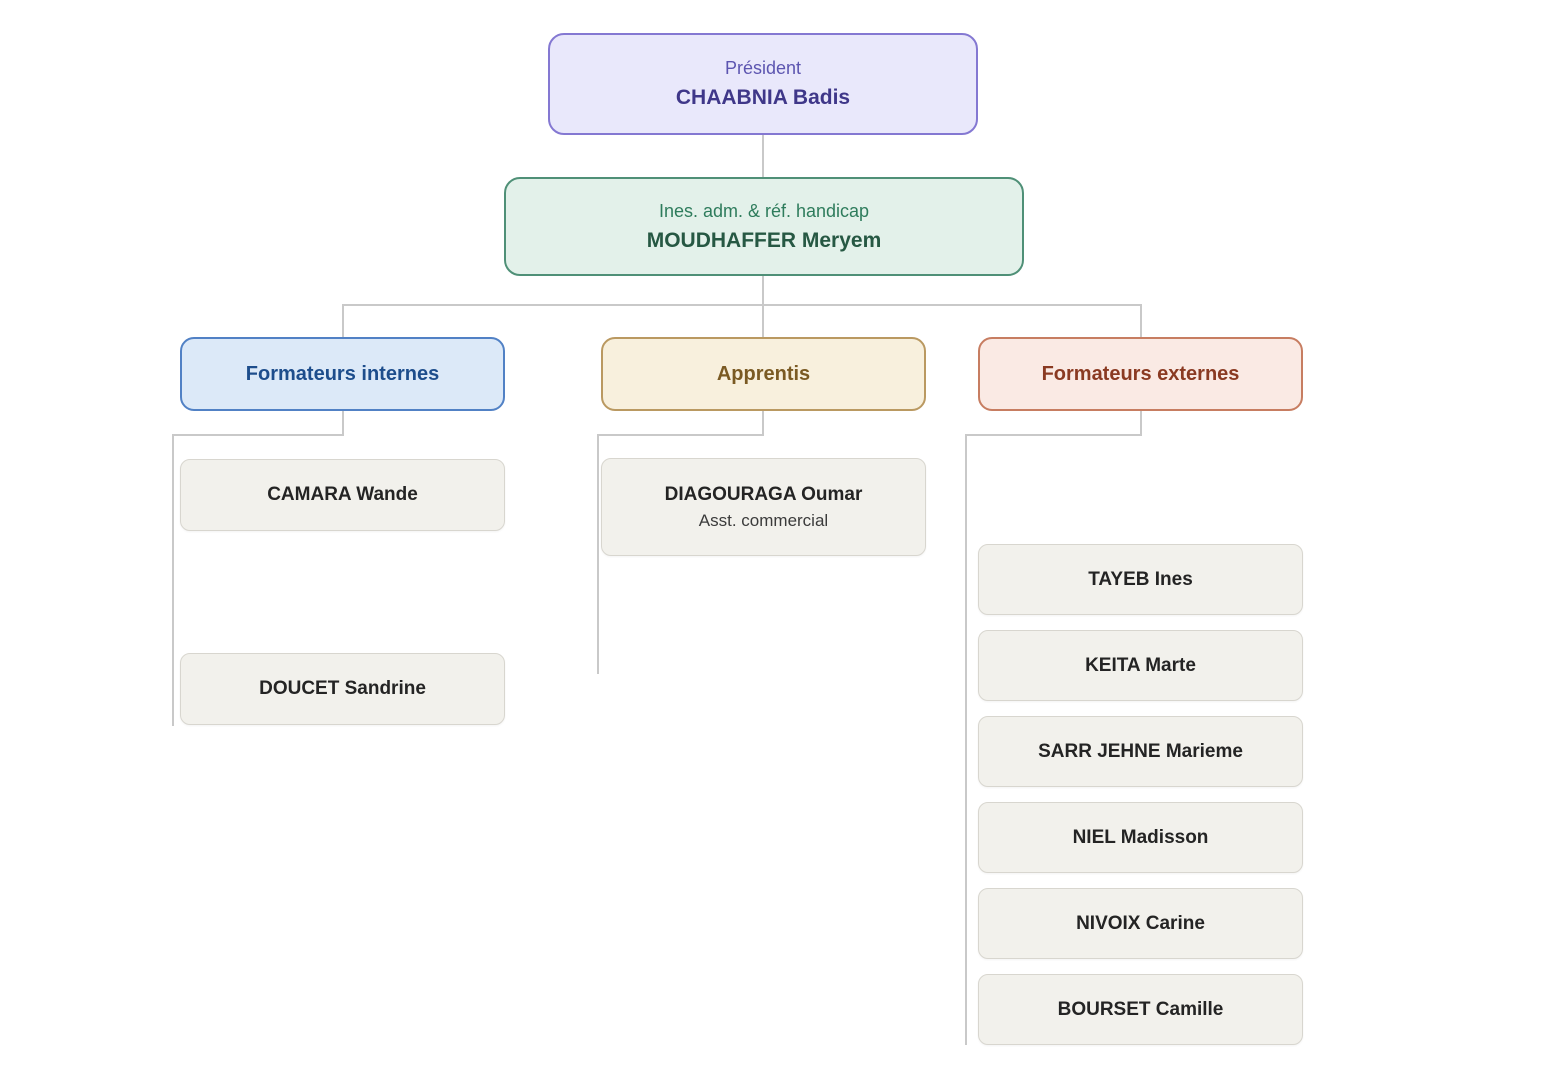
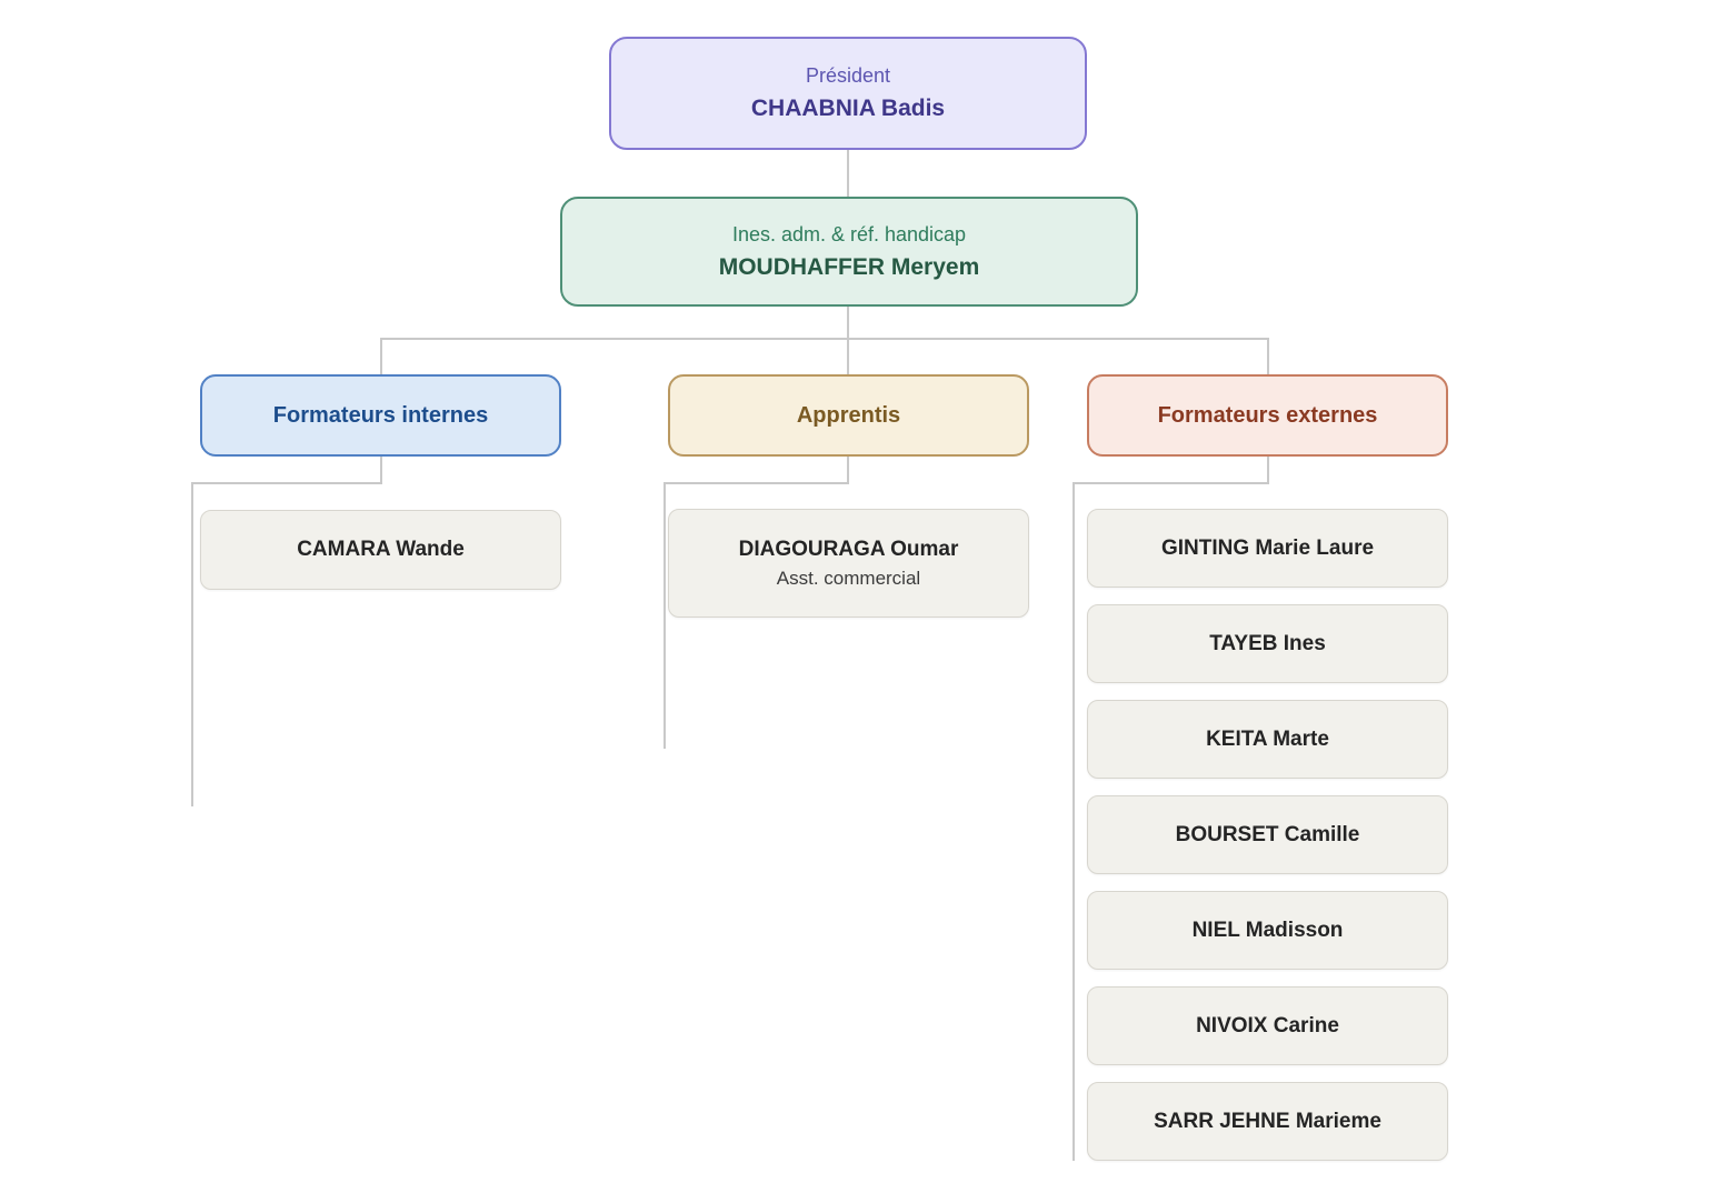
  Président
  CHAABNIA Badis
  Ines. adm. & réf. handicap
  MOUDHAFFER Meryem
  Formateurs internes
  Apprentis
  Formateurs externes
  CAMARA Wande
- DOUCET Sandrine
  DIAGOURAGA Oumar
  Asst. commercial
+ GINTING Marie Laure
  TAYEB Ines
  KEITA Marte
- SARR JEHNE Marieme
+ BOURSET Camille
  NIEL Madisson
  NIVOIX Carine
- BOURSET Camille
+ SARR JEHNE Marieme
